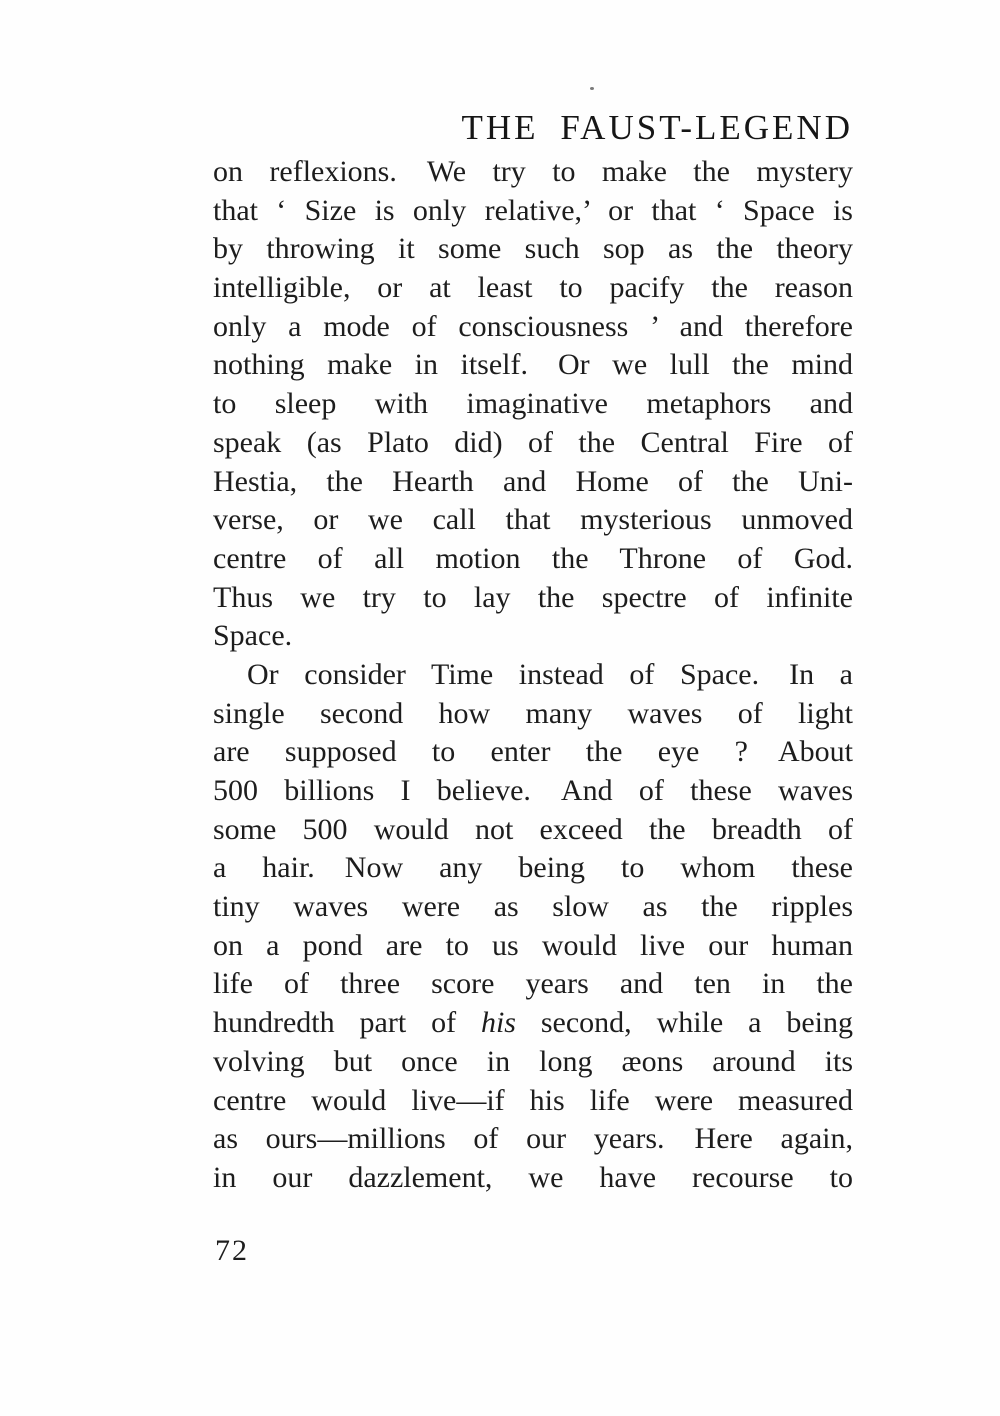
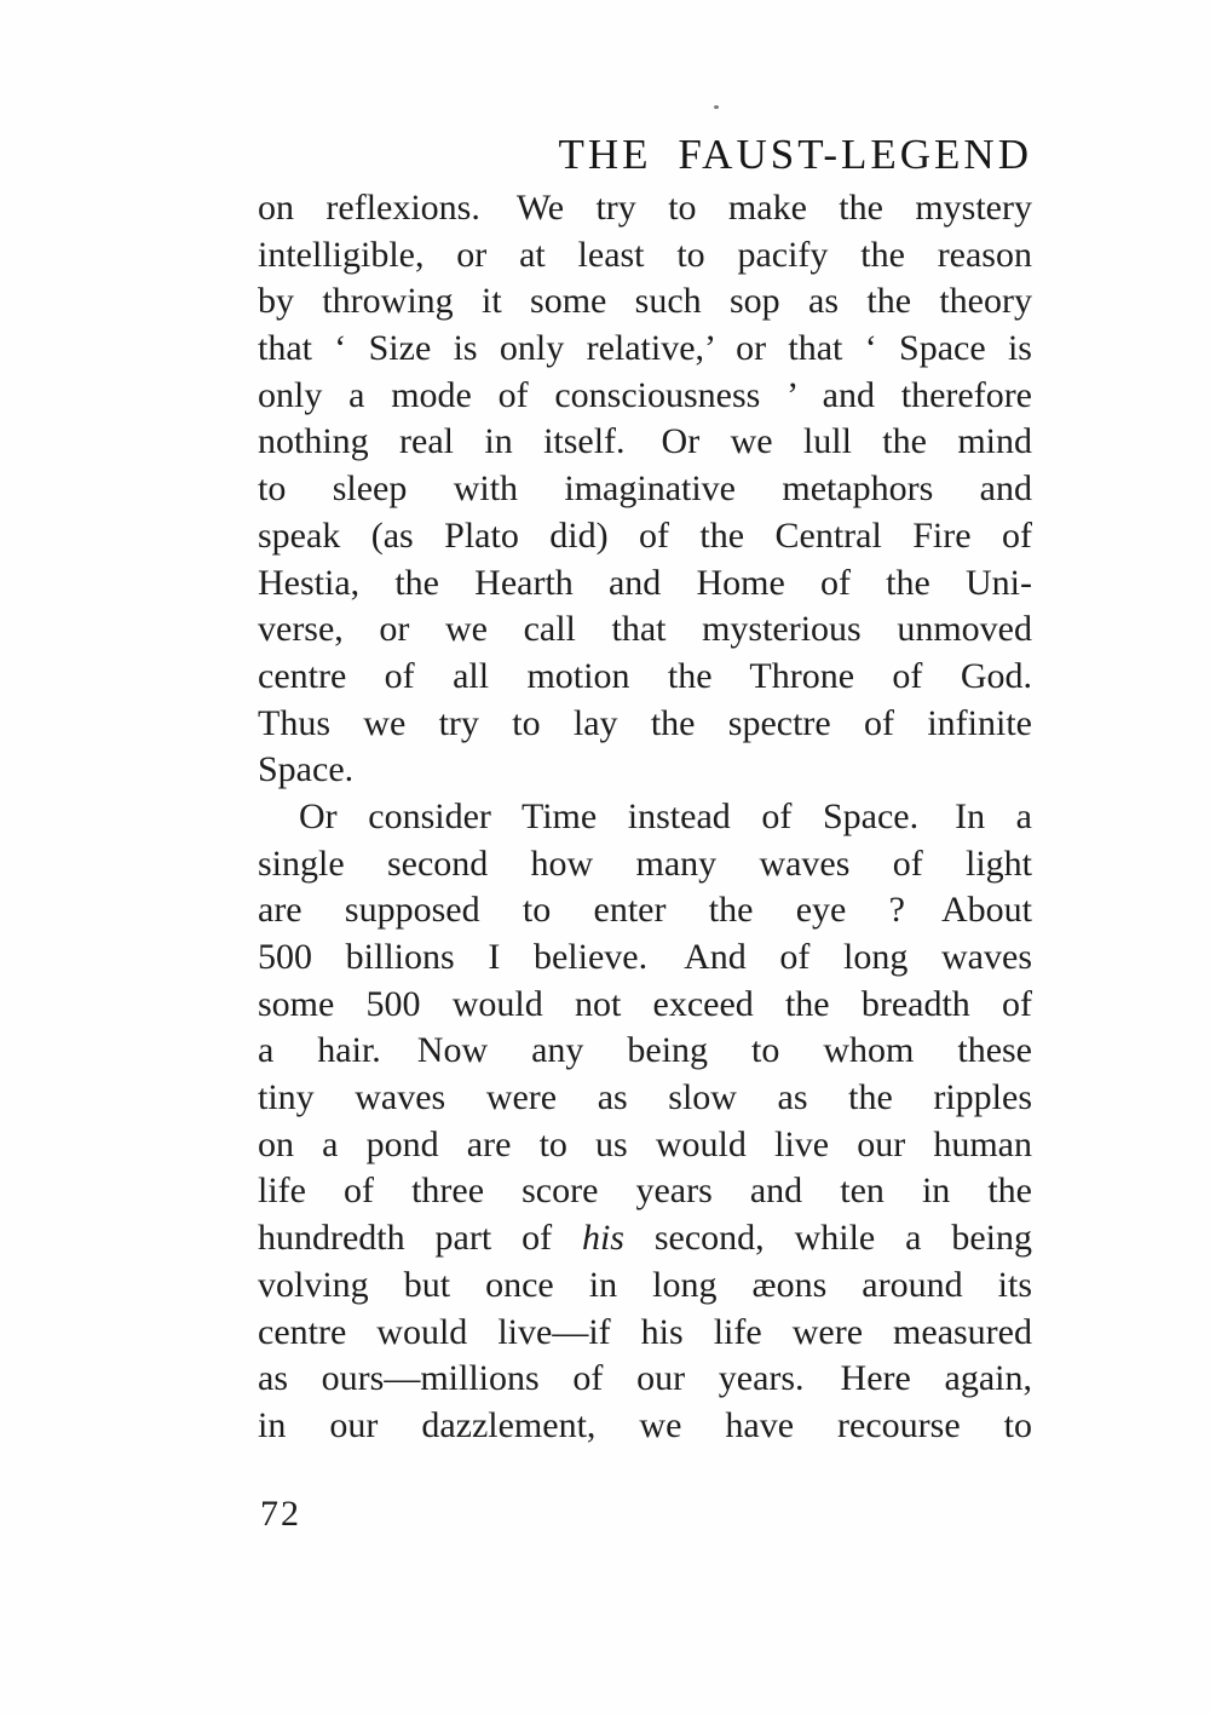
  THE FAUST-LEGEND
  on reflexions. We try to make the mystery
- that ‘ Size is only relative,’ or that ‘ Space is
+ intelligible, or at least to pacify the reason
  by throwing it some such sop as the theory
- intelligible, or at least to pacify the reason
+ that ‘ Size is only relative,’ or that ‘ Space is
  only a mode of consciousness ’ and therefore
- nothing make in itself. Or we lull the mind
+ nothing real in itself. Or we lull the mind
  to sleep with imaginative metaphors and
  speak (as Plato did) of the Central Fire of
  Hestia, the Hearth and Home of the Uni-
  verse, or we call that mysterious unmoved
  centre of all motion the Throne of God.
  Thus we try to lay the spectre of infinite
  Space.
  Or consider Time instead of Space. In a
  single second how many waves of light
  are supposed to enter the eye ? About
- 500 billions I believe. And of these waves
+ 500 billions I believe. And of long waves
  some 500 would not exceed the breadth of
  a hair. Now any being to whom these
  tiny waves were as slow as the ripples
  on a pond are to us would live our human
  life of three score years and ten in the
  hundredth part of his second, while a being
  volving but once in long æons around its
  centre would live—if his life were measured
  as ours—millions of our years. Here again,
  in our dazzlement, we have recourse to
  72
